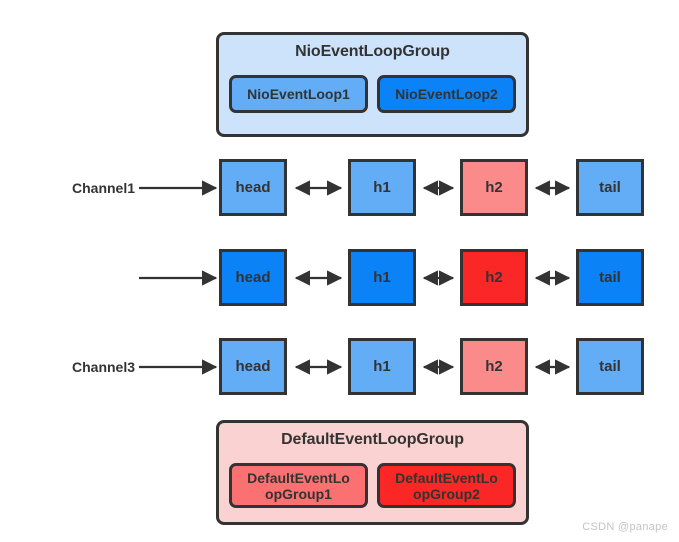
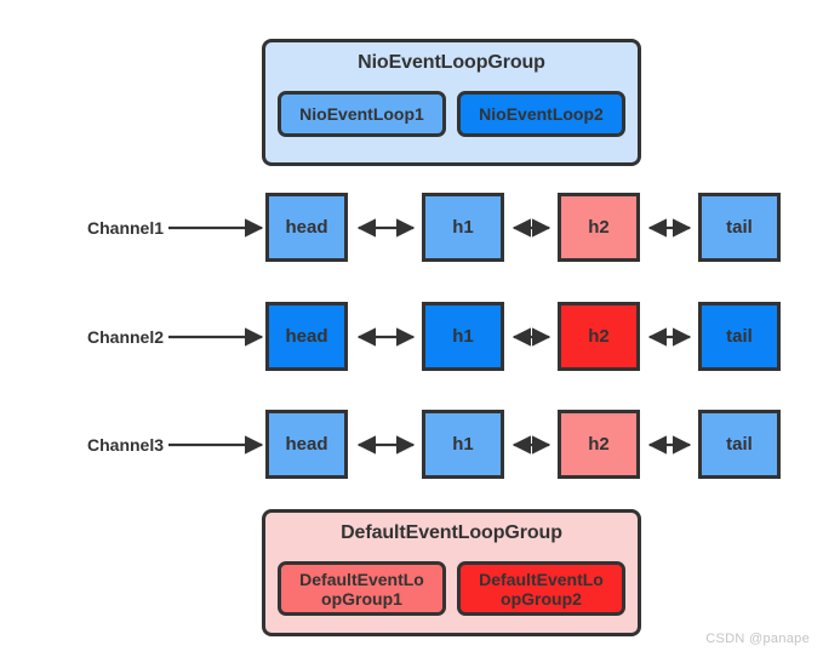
  NioEventLoopGroup
  NioEventLoop1
  NioEventLoop2
  Channel1
  head
  h1
  h2
  tail
+ Channel2
  head
  h1
  h2
  tail
  Channel3
  head
  h1
  h2
  tail
  DefaultEventLoopGroup
  DefaultEventLo
  opGroup1
  DefaultEventLo
  opGroup2
  CSDN @panape
